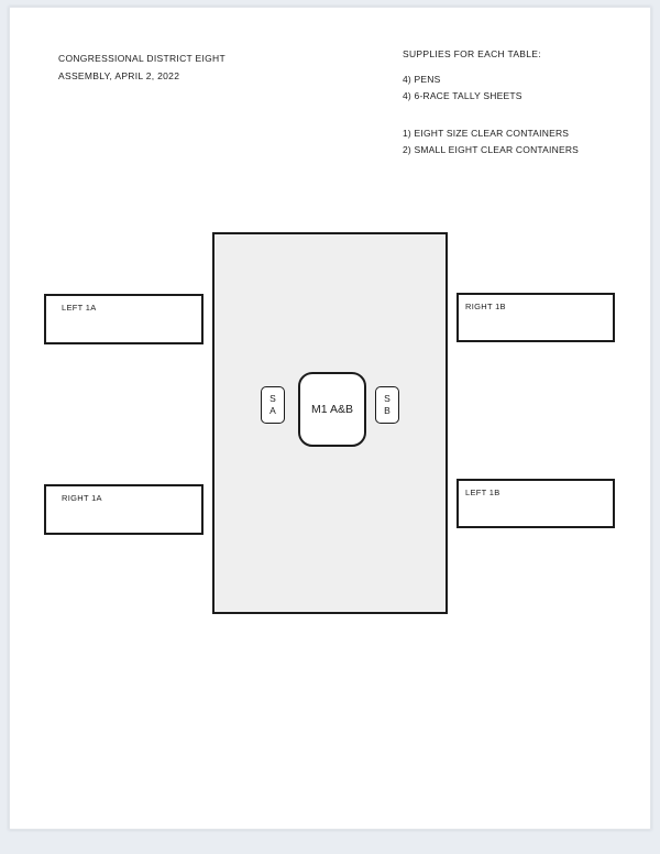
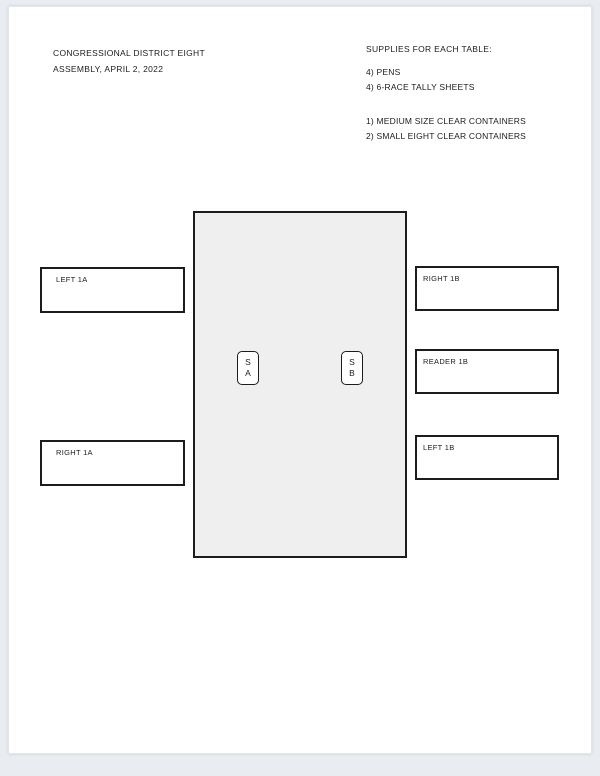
  CONGRESSIONAL DISTRICT EIGHT
  ASSEMBLY, APRIL 2, 2022
  SUPPLIES FOR EACH TABLE:
  4) PENS
  4) 6-RACE TALLY SHEETS
- 1) EIGHT SIZE CLEAR CONTAINERS
+ 1) MEDIUM SIZE CLEAR CONTAINERS
  2) SMALL EIGHT CLEAR CONTAINERS
  LEFT 1A
  RIGHT 1A
  RIGHT 1B
+ READER 1B
  LEFT 1B
  S
  A
  S
  B
- M1 A&B
